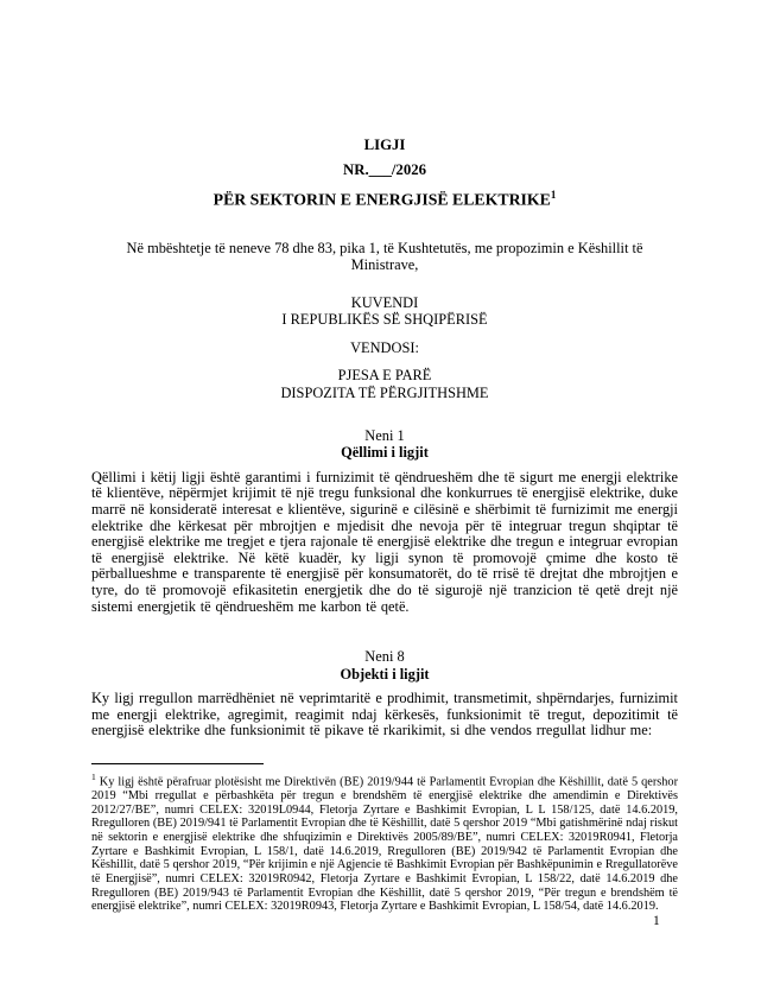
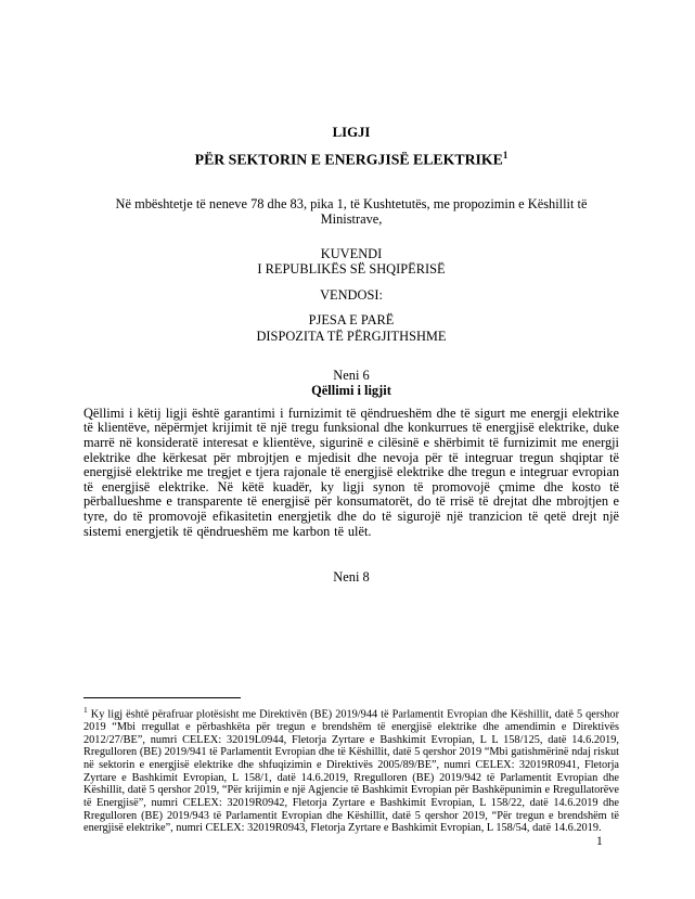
  LIGJI
- NR.___/2026
  PËR SEKTORIN E ENERGJISË ELEKTRIKE1
  Në mbështetje të neneve 78 dhe 83, pika 1, të Kushtetutës, me propozimin e Këshillit të Ministrave,
  KUVENDI
  I REPUBLIKËS SË SHQIPËRISË
  VENDOSI:
  PJESA E PARË
  DISPOZITA TË PËRGJITHSHME
- Neni 1
+ Neni 6
  Qëllimi i ligjit
- Qëllimi i këtij ligji është garantimi i furnizimit të qëndrueshëm dhe të sigurt me energji elektrike të klientëve, nëpërmjet krijimit të një tregu funksional dhe konkurrues të energjisë elektrike, duke marrë në konsideratë interesat e klientëve, sigurinë e cilësinë e shërbimit të furnizimit me energji elektrike dhe kërkesat për mbrojtjen e mjedisit dhe nevoja për të integruar tregun shqiptar të energjisë elektrike me tregjet e tjera rajonale të energjisë elektrike dhe tregun e integruar evropian të energjisë elektrike. Në këtë kuadër, ky ligji synon të promovojë çmime dhe kosto të përballueshme e transparente të energjisë për konsumatorët, do të rrisë të drejtat dhe mbrojtjen e tyre, do të promovojë efikasitetin energjetik dhe do të sigurojë një tranzicion të qetë drejt një sistemi energjetik të qëndrueshëm me karbon të qetë.
+ Qëllimi i këtij ligji është garantimi i furnizimit të qëndrueshëm dhe të sigurt me energji elektrike të klientëve, nëpërmjet krijimit të një tregu funksional dhe konkurrues të energjisë elektrike, duke marrë në konsideratë interesat e klientëve, sigurinë e cilësinë e shërbimit të furnizimit me energji elektrike dhe kërkesat për mbrojtjen e mjedisit dhe nevoja për të integruar tregun shqiptar të energjisë elektrike me tregjet e tjera rajonale të energjisë elektrike dhe tregun e integruar evropian të energjisë elektrike. Në këtë kuadër, ky ligji synon të promovojë çmime dhe kosto të përballueshme e transparente të energjisë për konsumatorët, do të rrisë të drejtat dhe mbrojtjen e tyre, do të promovojë efikasitetin energjetik dhe do të sigurojë një tranzicion të qetë drejt një sistemi energjetik të qëndrueshëm me karbon të ulët.
  Neni 8
- Objekti i ligjit
- Ky ligj rregullon marrëdhëniet në veprimtaritë e prodhimit, transmetimit, shpërndarjes, furnizimit me energji elektrike, agregimit, reagimit ndaj kërkesës, funksionimit të tregut, depozitimit të energjisë elektrike dhe funksionimit të pikave të rkarikimit, si dhe vendos rregullat lidhur me:
  1 Ky ligj është përafruar plotësisht me Direktivën (BE) 2019/944 të Parlamentit Evropian dhe Këshillit, datë 5 qershor 2019 “Mbi rregullat e përbashkëta për tregun e brendshëm të energjisë elektrike dhe amendimin e Direktivës 2012/27/BE”, numri CELEX: 32019L0944, Fletorja Zyrtare e Bashkimit Evropian, L L 158/125, datë 14.6.2019, Rregulloren (BE) 2019/941 të Parlamentit Evropian dhe të Këshillit, datë 5 qershor 2019 “Mbi gatishmërinë ndaj riskut në sektorin e energjisë elektrike dhe shfuqizimin e Direktivës 2005/89/BE”, numri CELEX: 32019R0941, Fletorja Zyrtare e Bashkimit Evropian, L 158/1, datë 14.6.2019, Rregulloren (BE) 2019/942 të Parlamentit Evropian dhe Këshillit, datë 5 qershor 2019, “Për krijimin e një Agjencie të Bashkimit Evropian për Bashkëpunimin e Rregullatorëve të Energjisë”, numri CELEX: 32019R0942, Fletorja Zyrtare e Bashkimit Evropian, L 158/22, datë 14.6.2019 dhe Rregulloren (BE) 2019/943 të Parlamentit Evropian dhe Këshillit, datë 5 qershor 2019, “Për tregun e brendshëm të energjisë elektrike”, numri CELEX: 32019R0943, Fletorja Zyrtare e Bashkimit Evropian, L 158/54, datë 14.6.2019.
  1
